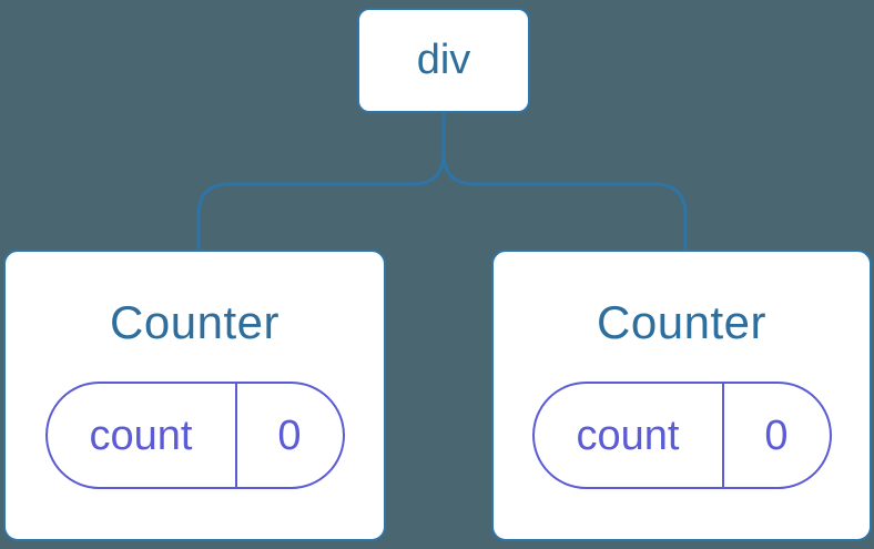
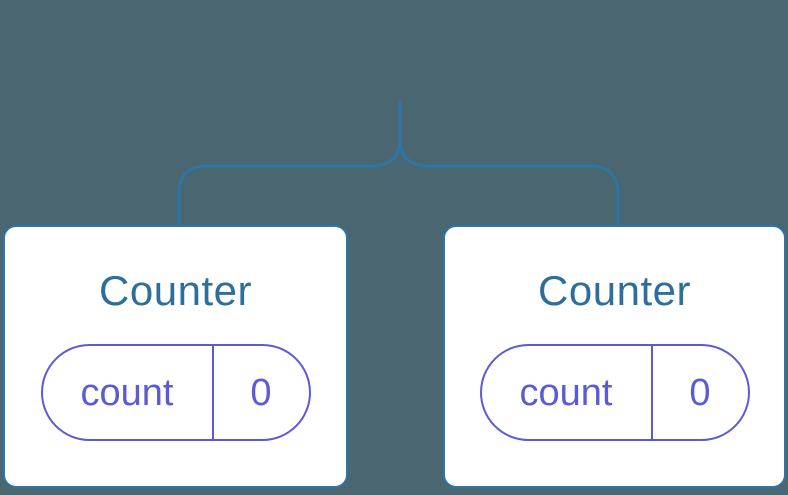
- div
  Counter
  count
  0
  Counter
  count
  0
